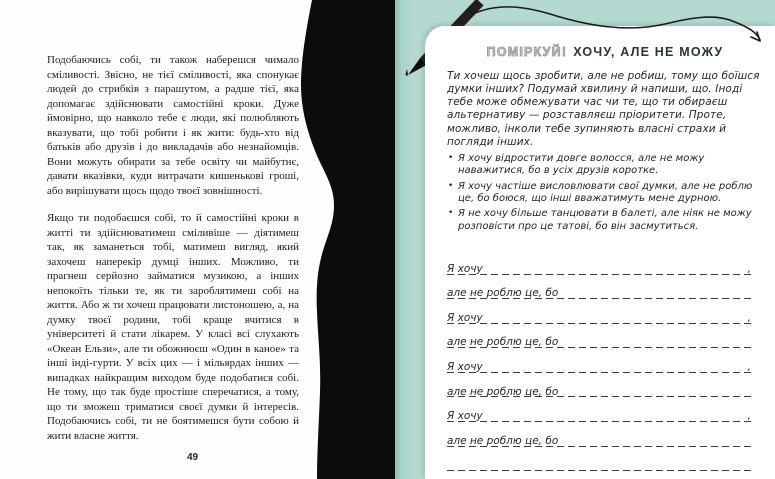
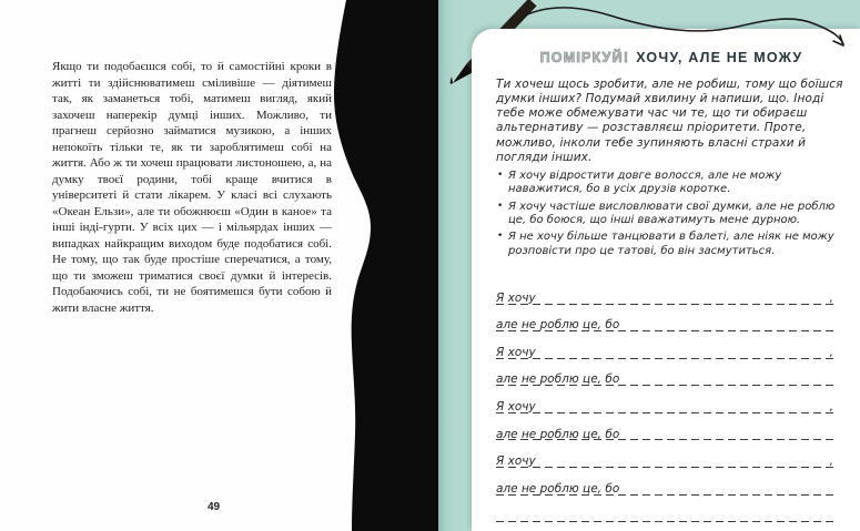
- Подобаючись собі, ти також наберешся чимало сміливості. Звісно, не тієї сміливості, яка спонукає людей до стрибків з парашутом, а радше тієї, яка допомагає здійснювати самостійні кроки. Дуже ймовірно, що навколо тебе є люди, які полюбляють вказувати, що тобі робити і як жити: будь-хто від батьків або друзів і до викладачів або незнайомців. Вони можуть обирати за тебе освіту чи майбутнє, давати вказівки, куди витрачати кишенькові гроші, або вирішувати щось щодо твоєї зовнішності.
  Якщо ти подобаєшся собі, то й самостійні кроки в житті ти здійснюватимеш сміливіше — діятимеш так, як заманеться тобі, матимеш вигляд, який захочеш наперекір думці інших. Можливо, ти прагнеш серйозно займатися музикою, а інших непокоїть тільки те, як ти зароблятимеш собі на життя. Або ж ти хочеш працювати листоношею, а, на думку твоєї родини, тобі краще вчитися в університеті й стати лікарем. У класі всі слухають «Океан Ельзи», але ти обожнюєш «Один в каное» та інші інді-гурти. У всіх цих — і мільярдах інших — випадках найкращим виходом буде подобатися собі. Не тому, що так буде простіше сперечатися, а тому, що ти зможеш триматися своєї думки й інтересів. Подобаючись собі, ти не боятимешся бути собою й жити власне життя.
  49
  ПОМІРКУЙ! ХОЧУ, АЛЕ НЕ МОЖУ
  Ти хочеш щось зробити, але не робиш, тому що боїшся думки інших? Подумай хвилину й напиши, що. Іноді тебе може обмежувати час чи те, що ти обираєш альтернативу — розставляєш пріоритети. Проте, можливо, інколи тебе зупиняють власні страхи й погляди інших.
  •
  Я хочу відростити довге волосся, але не можу наважитися, бо в усіх друзів коротке.
  •
  Я хочу частіше висловлювати свої думки, але не роблю це, бо боюся, що інші вважатимуть мене дурною.
  •
  Я не хочу більше танцювати в балеті, але ніяк не можу розповісти про це татові, бо він засмутиться.
  Я хочу
  ,
  але не роблю це, бо
  Я хочу
  ,
  але не роблю це, бо
  Я хочу
  ,
  але не роблю це, бо
  Я хочу
  ,
  але не роблю це, бо
